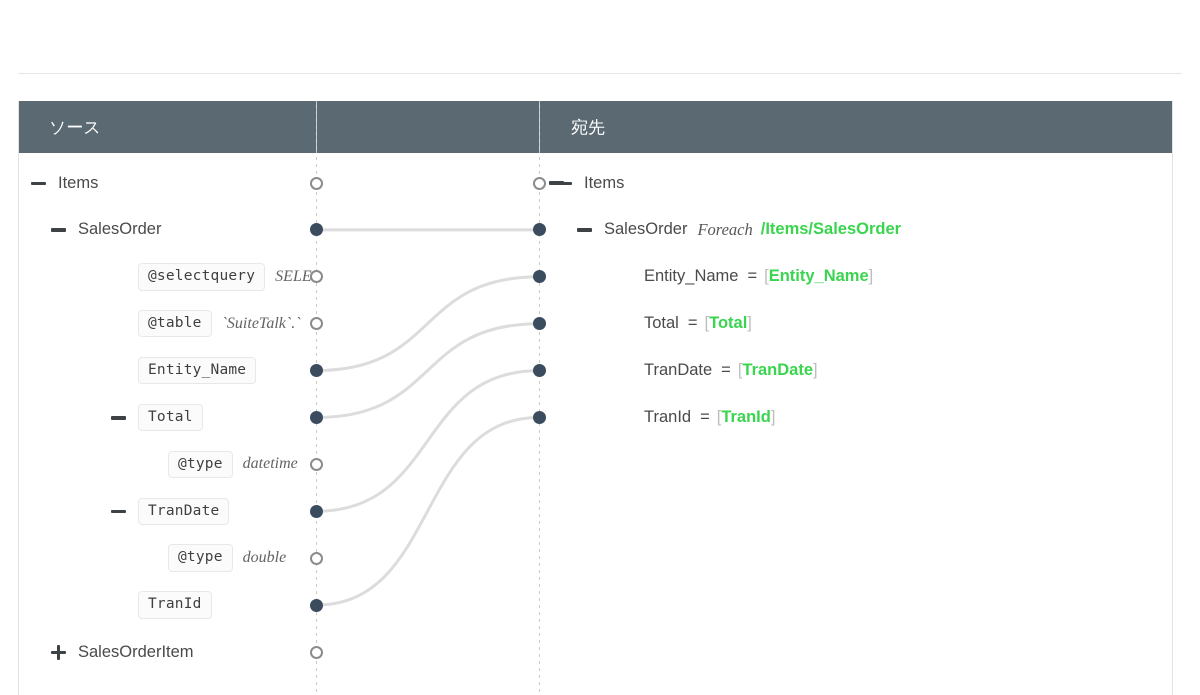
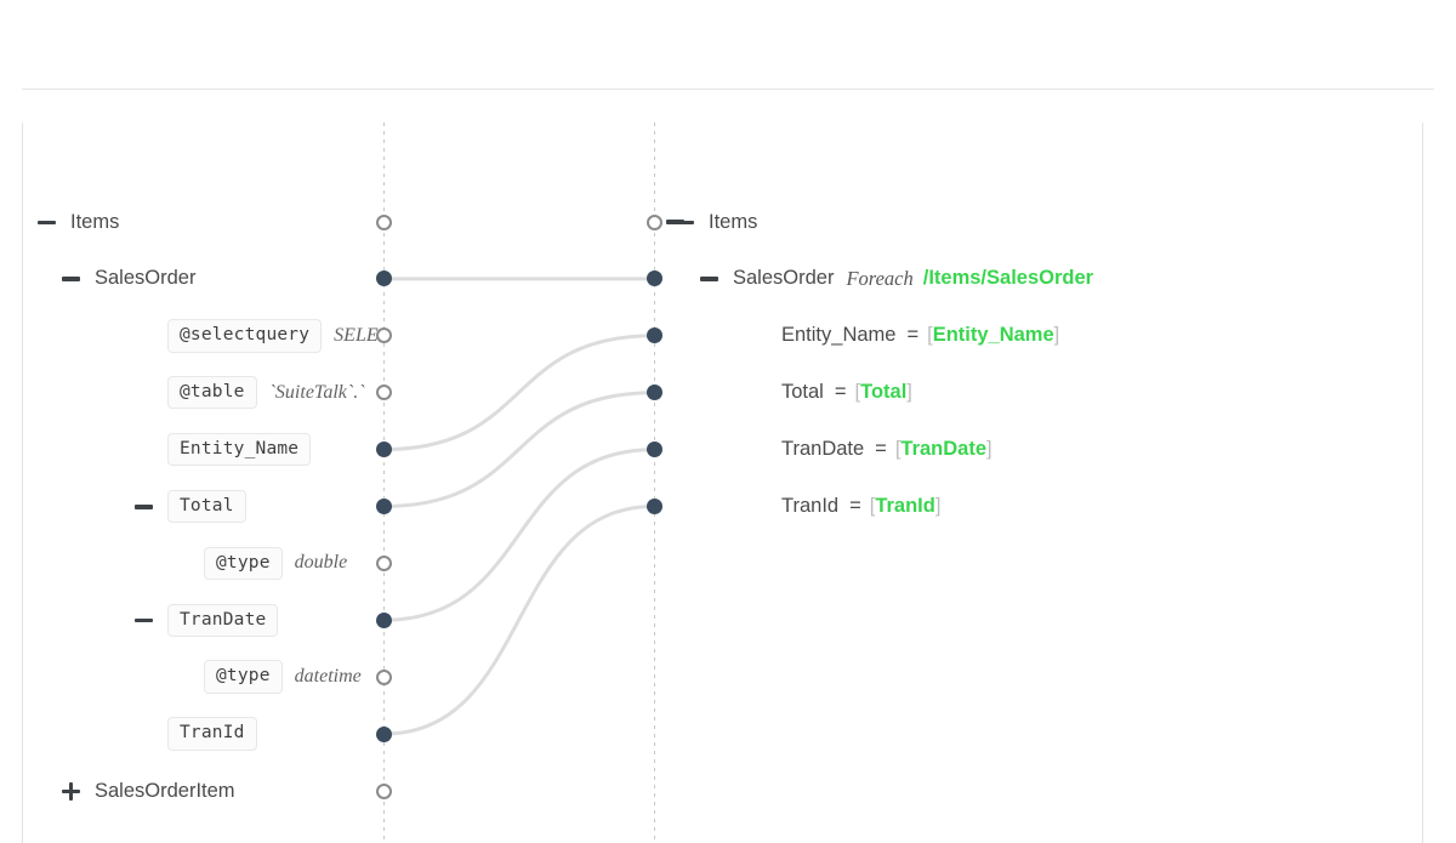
- ソース
- 宛先
  Items
  SalesOrder
  @selectquery
  @table
  `SuiteTalk`.`
  Entity_Name
  Total
  @type
- datetime
+ double
  TranDate
  @type
- double
+ datetime
  TranId
  SalesOrderItem
  Items
  SalesOrder
  Foreach
  /Items/SalesOrder
  Entity_Name
  =
  [
  Entity_Name
  ]
  Total
  =
  [
  Total
  ]
  TranDate
  =
  [
  TranDate
  ]
  TranId
  =
  [
  TranId
  ]
